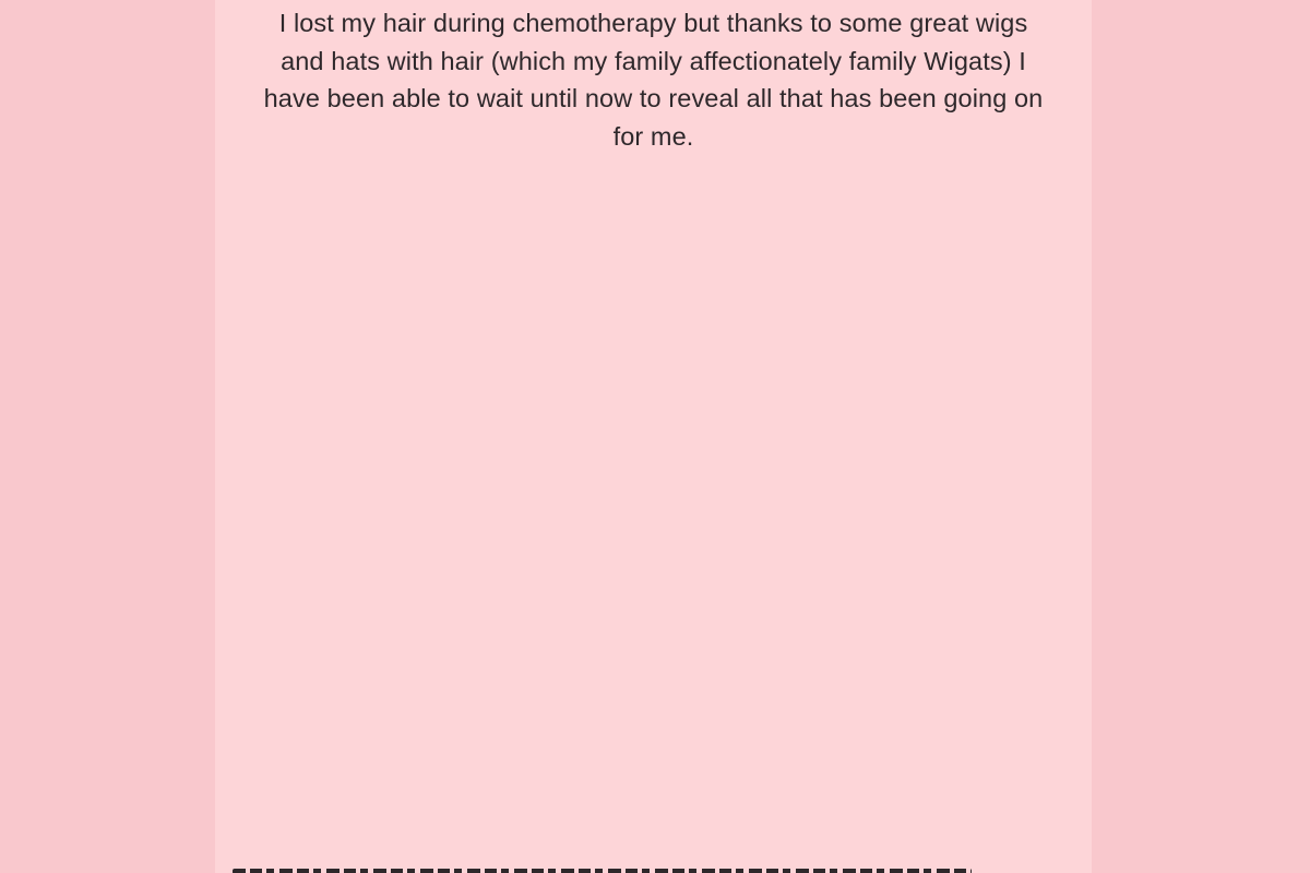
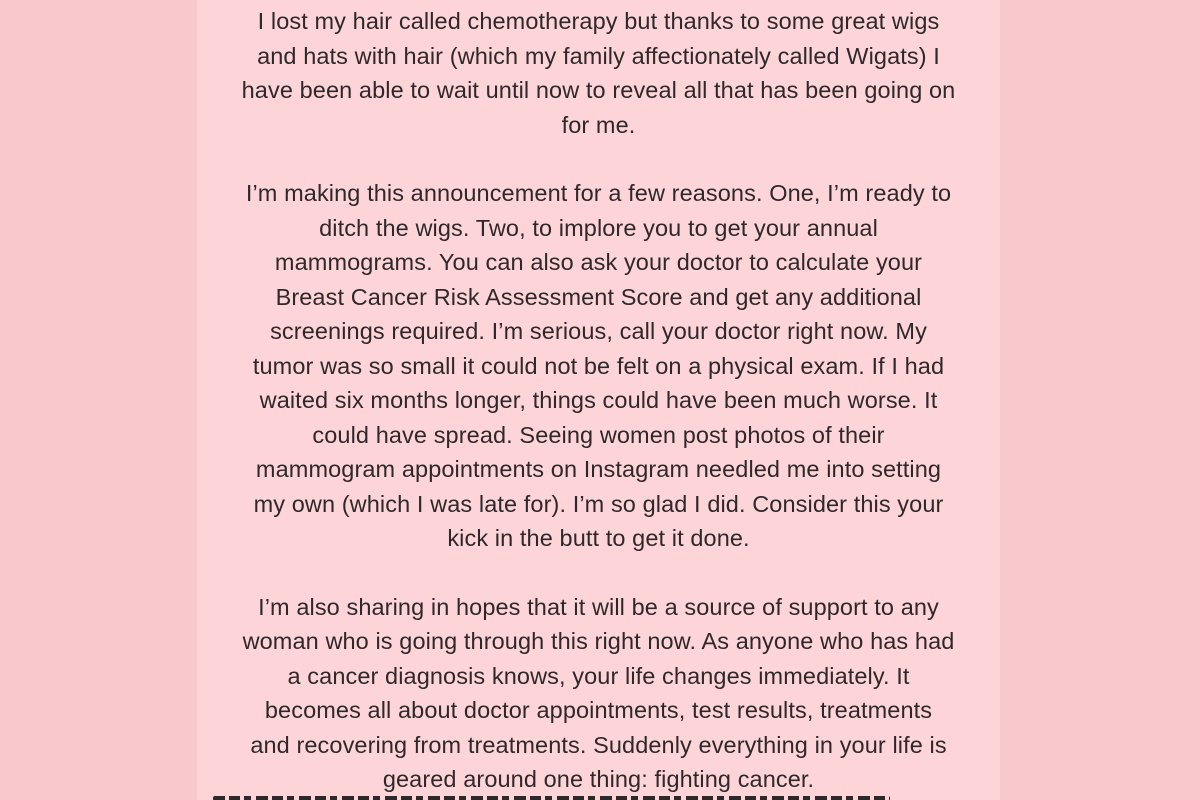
- I lost my hair during chemotherapy but thanks to some great wigs
+ I lost my hair called chemotherapy but thanks to some great wigs
- and hats with hair (which my family affectionately family Wigats) I
+ and hats with hair (which my family affectionately called Wigats) I
  have been able to wait until now to reveal all that has been going on
  for me.
+ I’m making this announcement for a few reasons. One, I’m ready to
+ ditch the wigs. Two, to implore you to get your annual
+ mammograms. You can also ask your doctor to calculate your
+ Breast Cancer Risk Assessment Score and get any additional
+ screenings required. I’m serious, call your doctor right now. My
+ tumor was so small it could not be felt on a physical exam. If I had
+ waited six months longer, things could have been much worse. It
+ could have spread. Seeing women post photos of their
+ mammogram appointments on Instagram needled me into setting
+ my own (which I was late for). I’m so glad I did. Consider this your
+ kick in the butt to get it done.
+ I’m also sharing in hopes that it will be a source of support to any
+ woman who is going through this right now. As anyone who has had
+ a cancer diagnosis knows, your life changes immediately. It
+ becomes all about doctor appointments, test results, treatments
+ and recovering from treatments. Suddenly everything in your life is
+ geared around one thing: fighting cancer.
